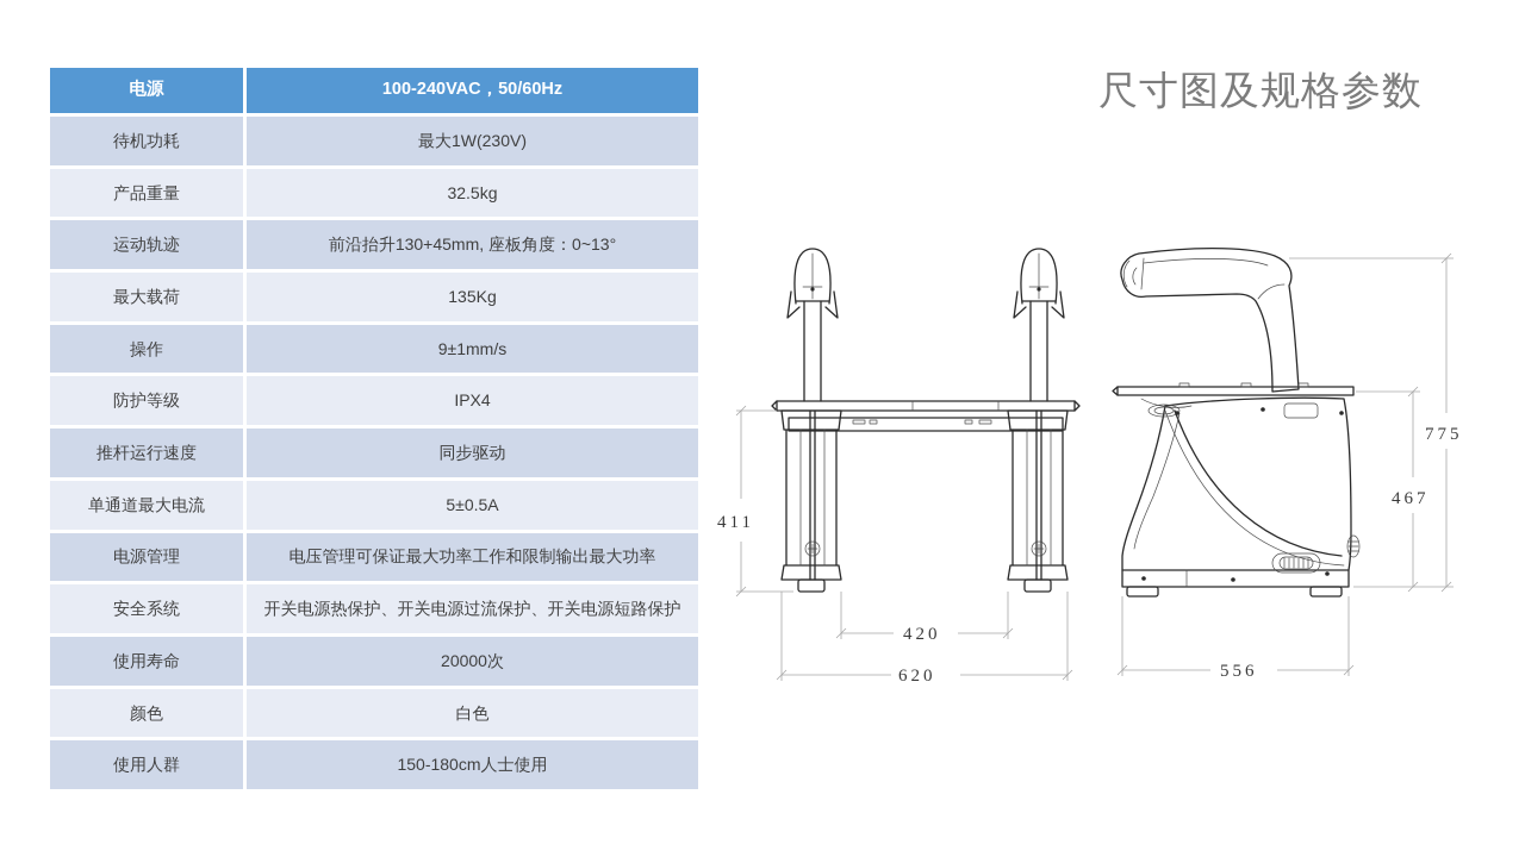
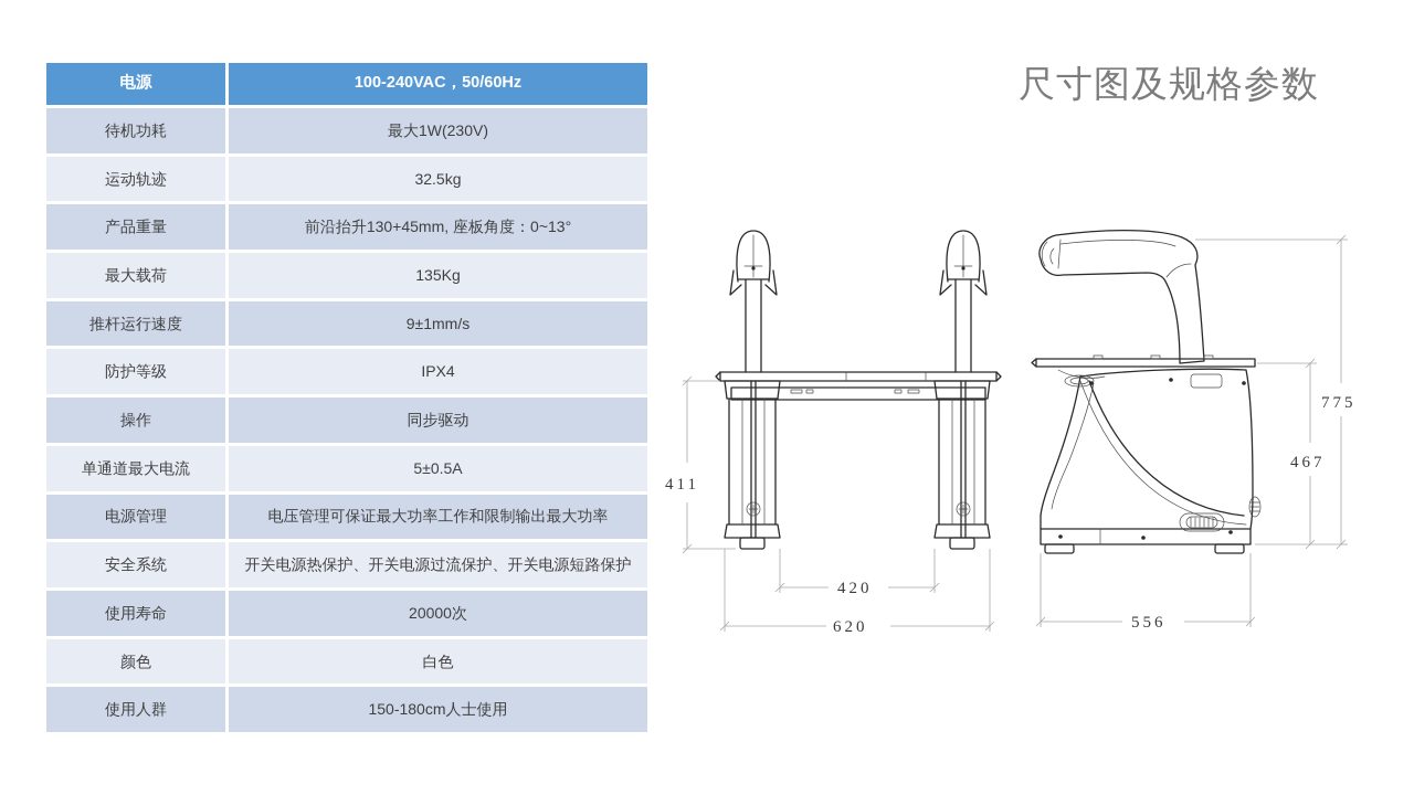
  电源
  100-240VAC，50/60Hz
  待机功耗
  最大1W(230V)
- 产品重量
+ 运动轨迹
  32.5kg
- 运动轨迹
+ 产品重量
  前沿抬升130+45mm, 座板角度：0~13°
  最大载荷
  135Kg
- 操作
+ 推杆运行速度
  9±1mm/s
  防护等级
  IPX4
- 推杆运行速度
+ 操作
  同步驱动
  单通道最大电流
  5±0.5A
  电源管理
  电压管理可保证最大功率工作和限制输出最大功率
  安全系统
  开关电源热保护、开关电源过流保护、开关电源短路保护
  使用寿命
  20000次
  颜色
  白色
  使用人群
  150-180cm人士使用
  尺寸图及规格参数
  411
  420
  620
  775
  467
  556
